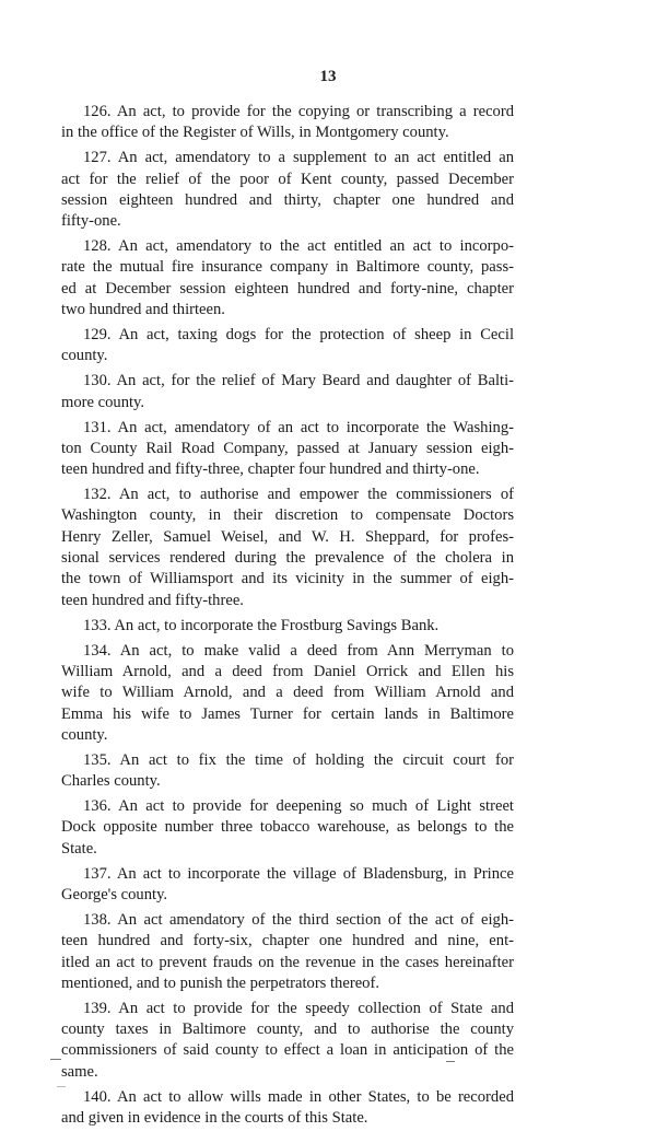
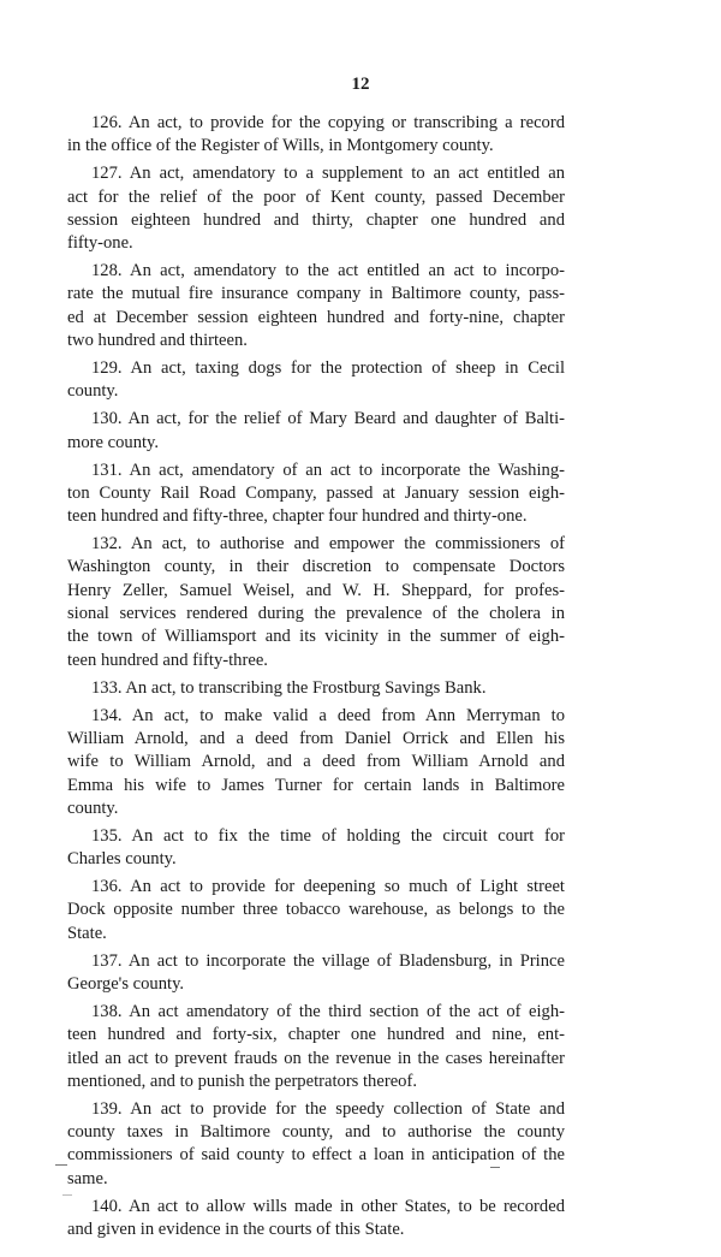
- 13
+ 12
  126. An act, to provide for the copying or transcribing a record
  in the office of the Register of Wills, in Montgomery county.
  127. An act, amendatory to a supplement to an act entitled an
  act for the relief of the poor of Kent county, passed December
  session eighteen hundred and thirty, chapter one hundred and
  fifty-one.
  128. An act, amendatory to the act entitled an act to incorpo-
  rate the mutual fire insurance company in Baltimore county, pass-
  ed at December session eighteen hundred and forty-nine, chapter
  two hundred and thirteen.
  129. An act, taxing dogs for the protection of sheep in Cecil
  county.
  130. An act, for the relief of Mary Beard and daughter of Balti-
  more county.
  131. An act, amendatory of an act to incorporate the Washing-
  ton County Rail Road Company, passed at January session eigh-
  teen hundred and fifty-three, chapter four hundred and thirty-one.
  132. An act, to authorise and empower the commissioners of
  Washington county, in their discretion to compensate Doctors
  Henry Zeller, Samuel Weisel, and W. H. Sheppard, for profes-
  sional services rendered during the prevalence of the cholera in
  the town of Williamsport and its vicinity in the summer of eigh-
  teen hundred and fifty-three.
- 133. An act, to incorporate the Frostburg Savings Bank.
+ 133. An act, to transcribing the Frostburg Savings Bank.
  134. An act, to make valid a deed from Ann Merryman to
  William Arnold, and a deed from Daniel Orrick and Ellen his
  wife to William Arnold, and a deed from William Arnold and
  Emma his wife to James Turner for certain lands in Baltimore
  county.
  135. An act to fix the time of holding the circuit court for
  Charles county.
  136. An act to provide for deepening so much of Light street
  Dock opposite number three tobacco warehouse, as belongs to the
  State.
  137. An act to incorporate the village of Bladensburg, in Prince
  George's county.
  138. An act amendatory of the third section of the act of eigh-
  teen hundred and forty-six, chapter one hundred and nine, ent-
  itled an act to prevent frauds on the revenue in the cases hereinafter
  mentioned, and to punish the perpetrators thereof.
  139. An act to provide for the speedy collection of State and
  county taxes in Baltimore county, and to authorise the county
  commissioners of said county to effect a loan in anticipation of the
  same.
  140. An act to allow wills made in other States, to be recorded
  and given in evidence in the courts of this State.
